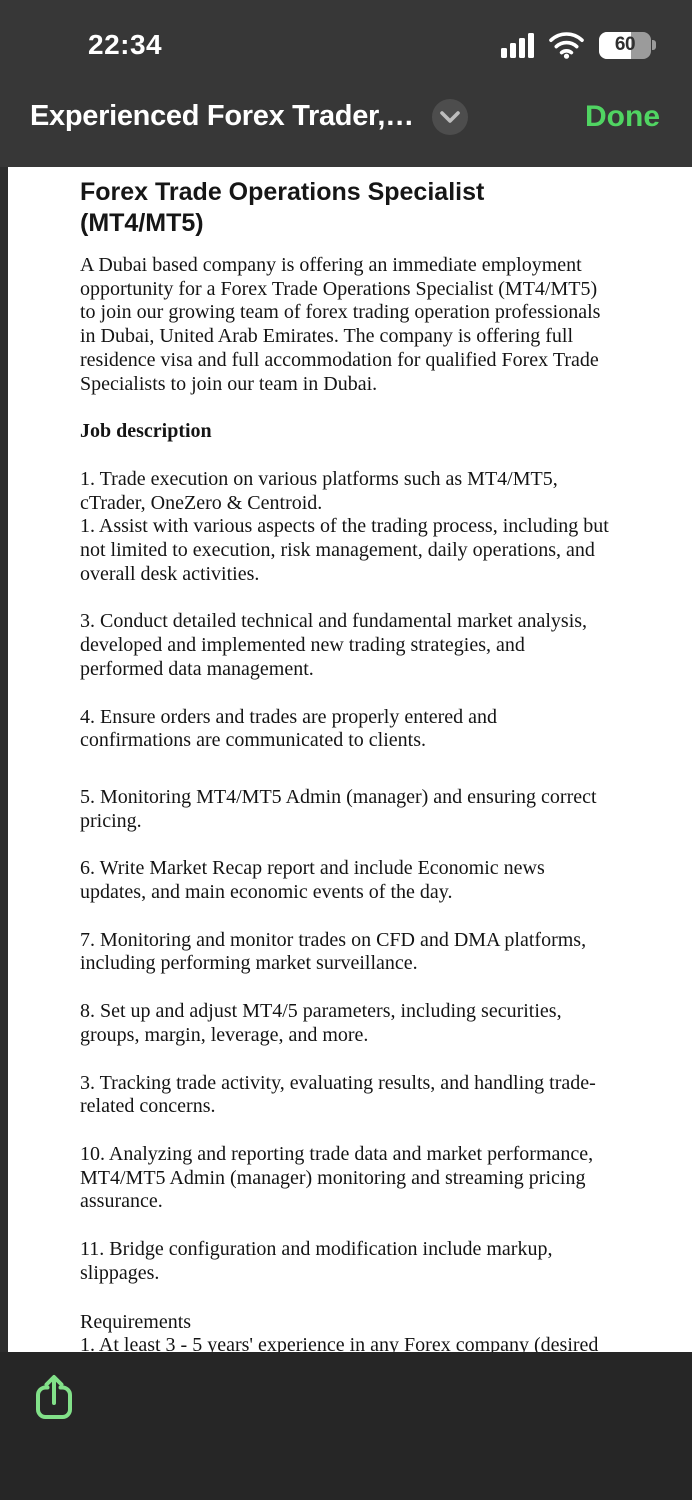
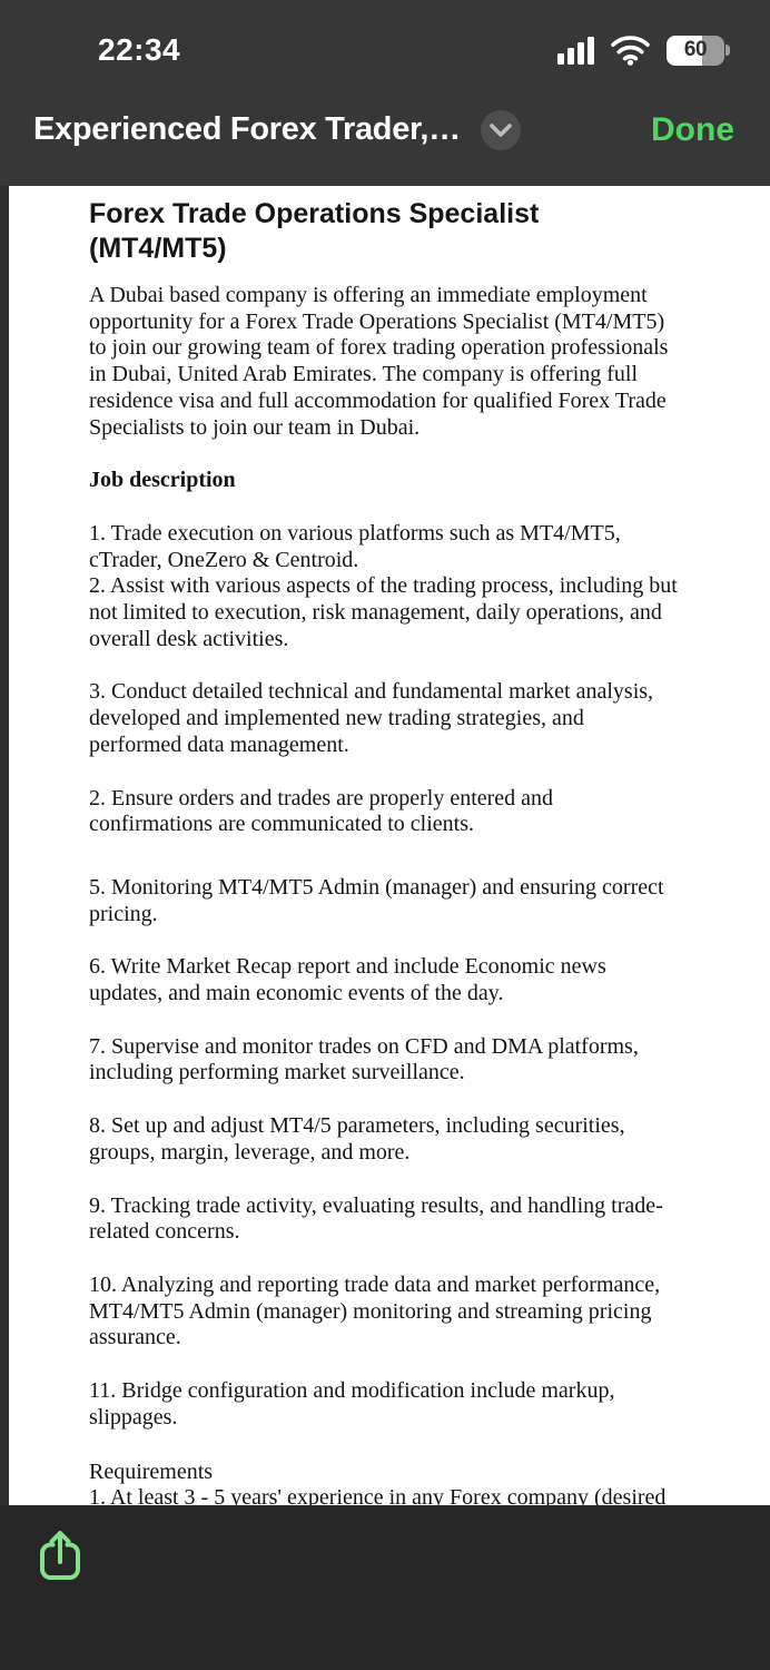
  22:34
  60
  Experienced Forex Trader,…
  Done
  Forex Trade Operations Specialist (MT4/MT5)
  A Dubai based company is offering an immediate employment opportunity for a Forex Trade Operations Specialist (MT4/MT5) to join our growing team of forex trading operation professionals in Dubai, United Arab Emirates. The company is offering full residence visa and full accommodation for qualified Forex Trade Specialists to join our team in Dubai.
  Job description
  1. Trade execution on various platforms such as MT4/MT5, cTrader, OneZero & Centroid.
- 1. Assist with various aspects of the trading process, including but not limited to execution, risk management, daily operations, and overall desk activities.
+ 2. Assist with various aspects of the trading process, including but not limited to execution, risk management, daily operations, and overall desk activities.
  3. Conduct detailed technical and fundamental market analysis, developed and implemented new trading strategies, and performed data management.
- 4. Ensure orders and trades are properly entered and confirmations are communicated to clients.
+ 2. Ensure orders and trades are properly entered and confirmations are communicated to clients.
  5. Monitoring MT4/MT5 Admin (manager) and ensuring correct pricing.
  6. Write Market Recap report and include Economic news updates, and main economic events of the day.
- 7. Monitoring and monitor trades on CFD and DMA platforms, including performing market surveillance.
+ 7. Supervise and monitor trades on CFD and DMA platforms, including performing market surveillance.
  8. Set up and adjust MT4/5 parameters, including securities, groups, margin, leverage, and more.
- 3. Tracking trade activity, evaluating results, and handling trade-related concerns.
+ 9. Tracking trade activity, evaluating results, and handling trade-related concerns.
  10. Analyzing and reporting trade data and market performance, MT4/MT5 Admin (manager) monitoring and streaming pricing assurance.
  11. Bridge configuration and modification include markup, slippages.
  Requirements
  1. At least 3 - 5 years' experience in any Forex company (desired
